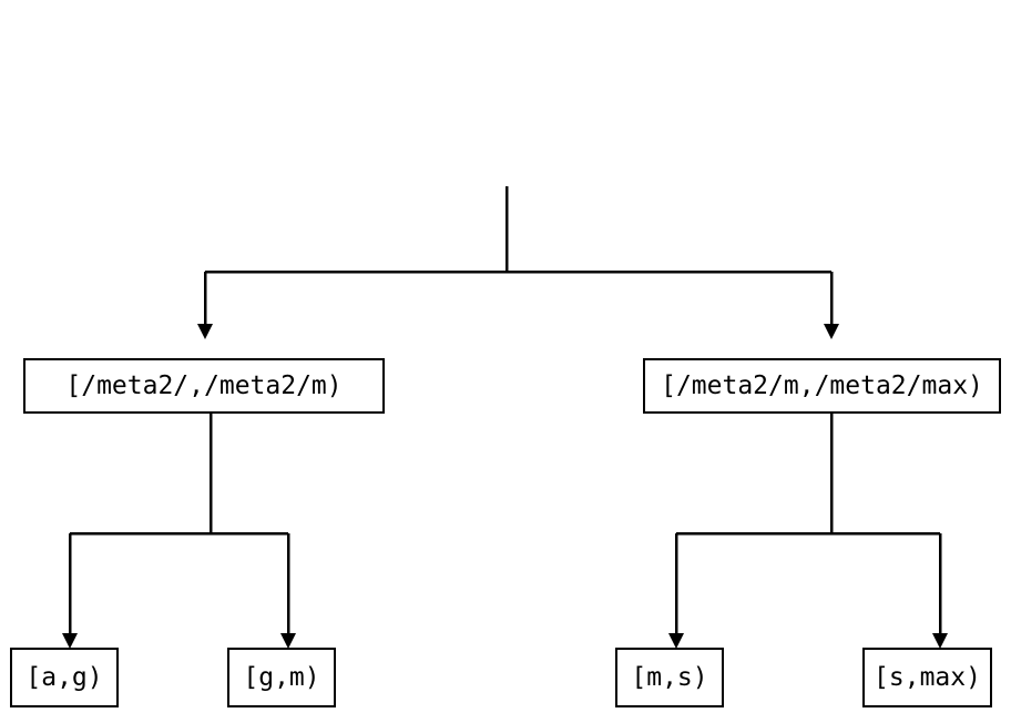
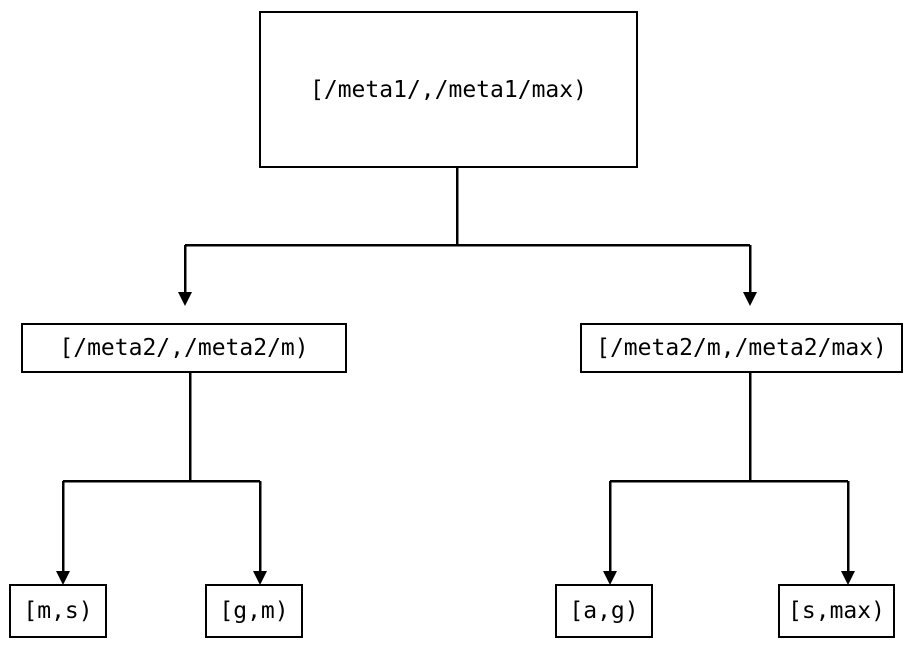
+ [/meta1/,/meta1/max)
  [/meta2/,/meta2/m)
  [/meta2/m,/meta2/max)
- [a,g)
+ [m,s)
  [g,m)
- [m,s)
+ [a,g)
  [s,max)
